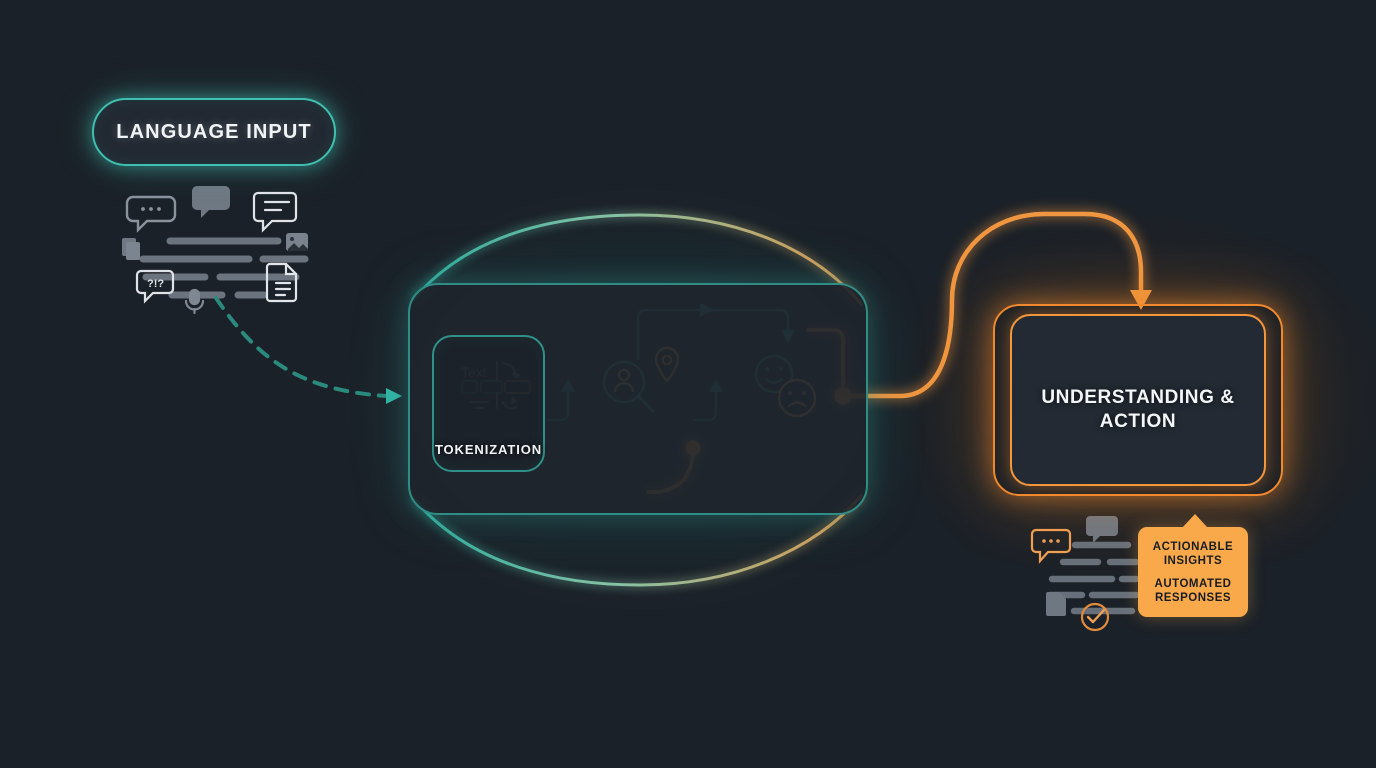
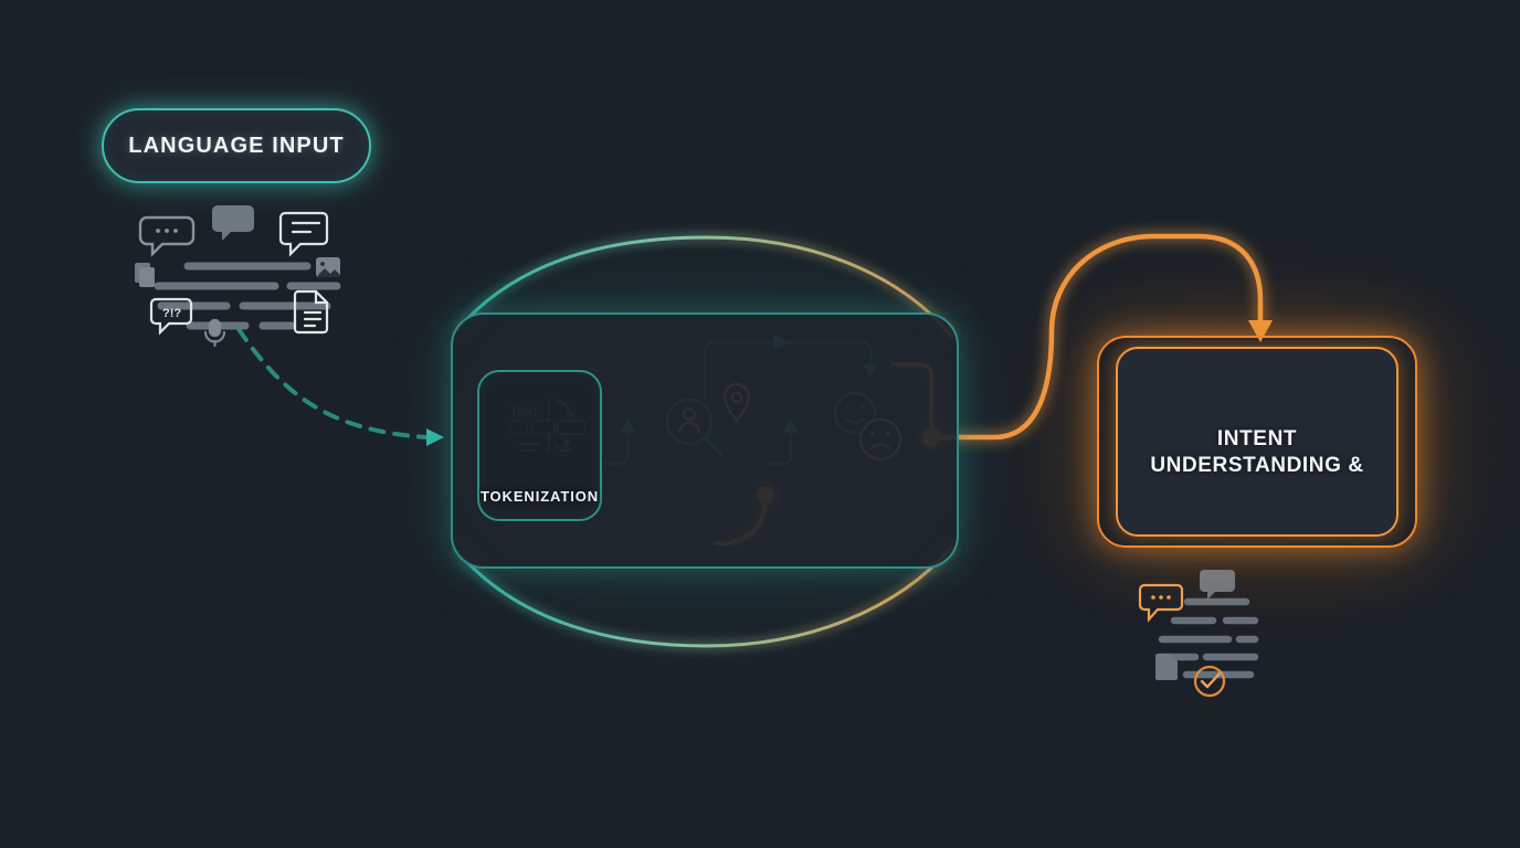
  ?!?
  LANGUAGE INPUT
  TOKENIZATION
+ INTENT
  UNDERSTANDING &
- ACTION
- ACTIONABLE
- INSIGHTS
- AUTOMATED
- RESPONSES
